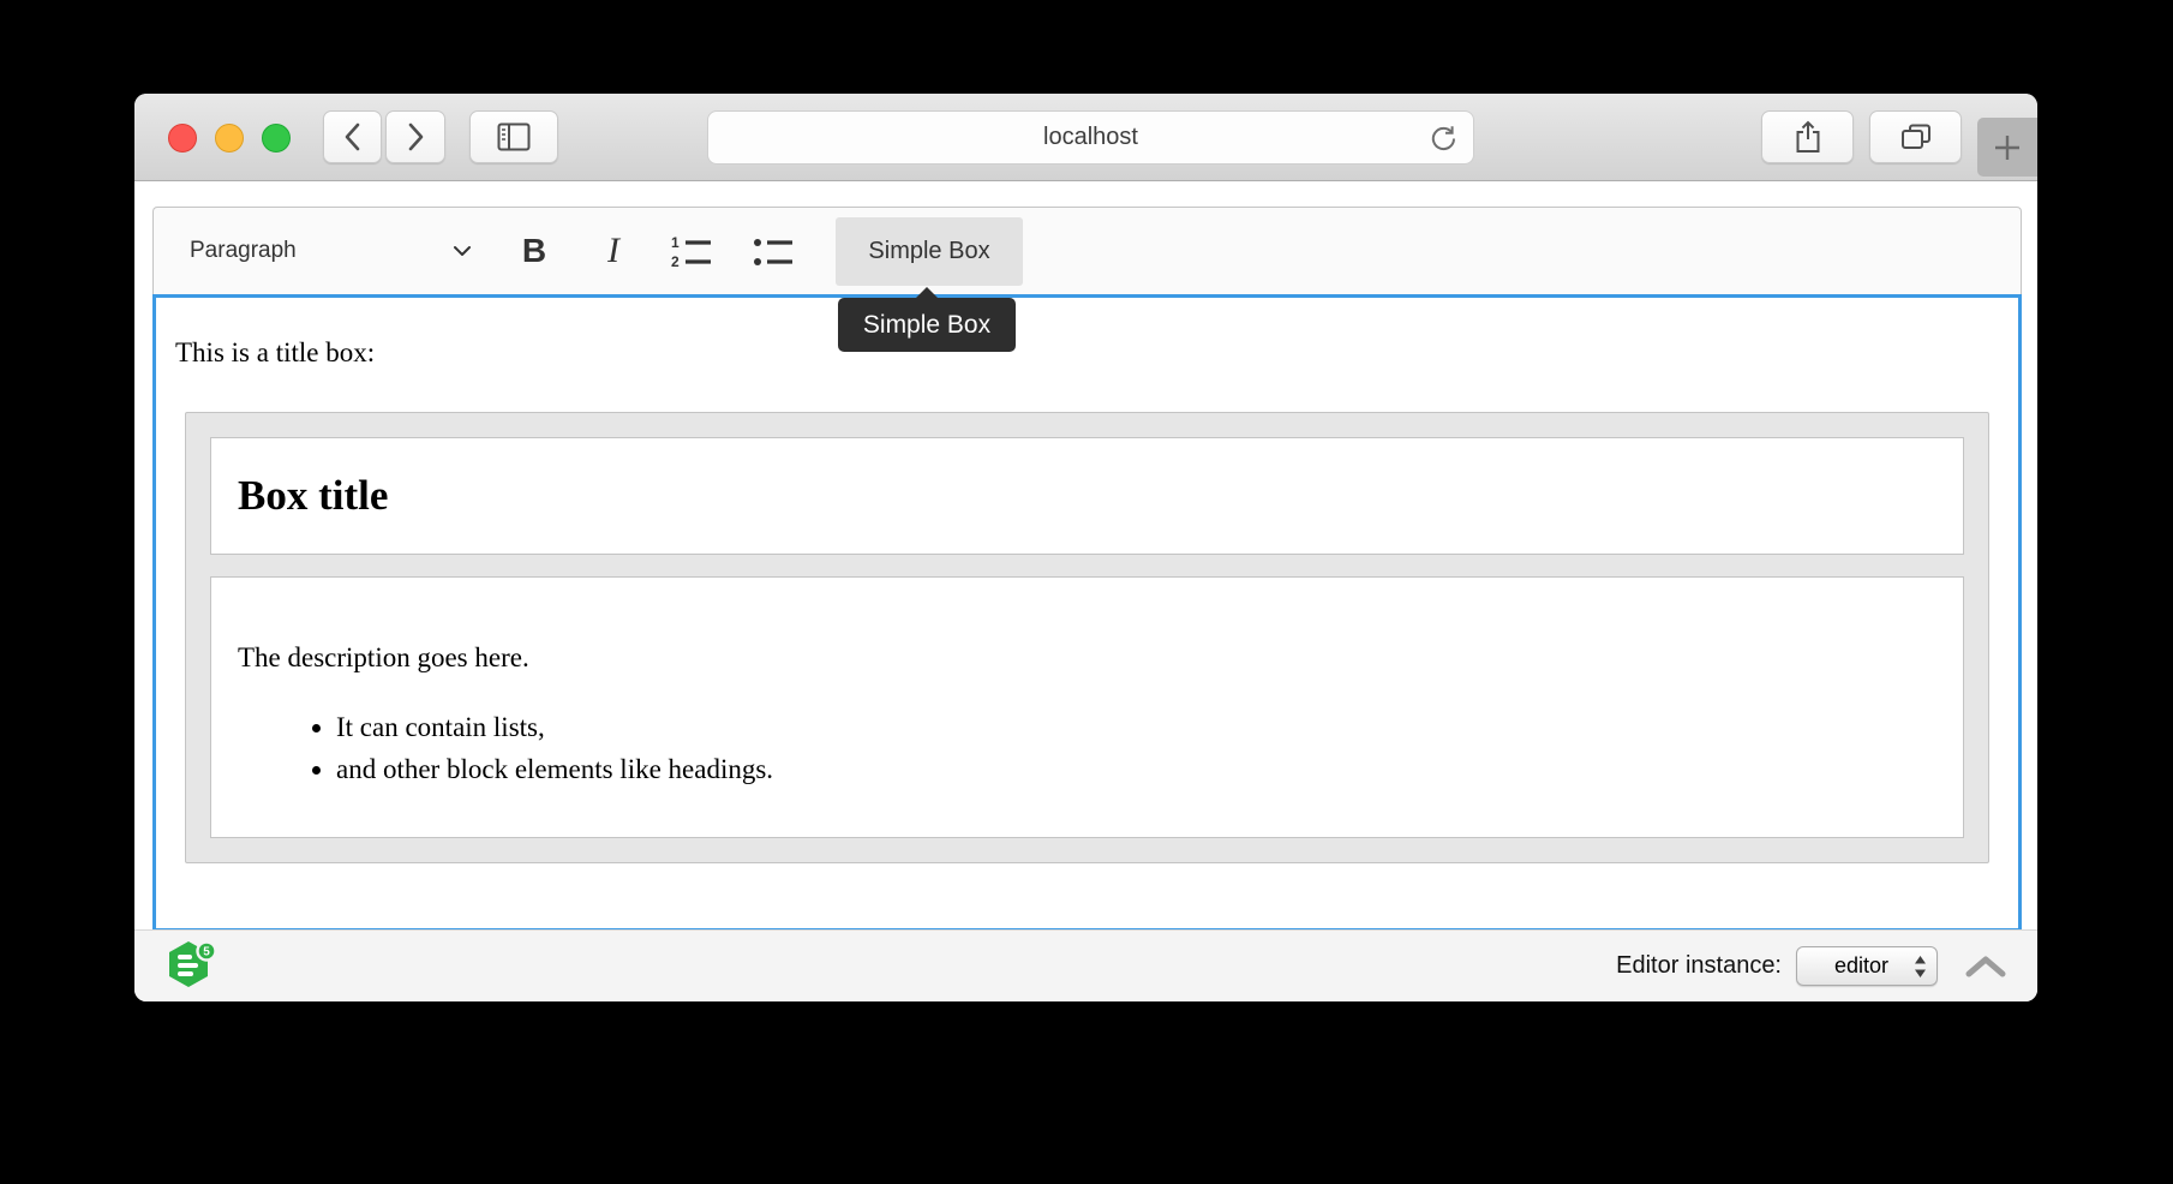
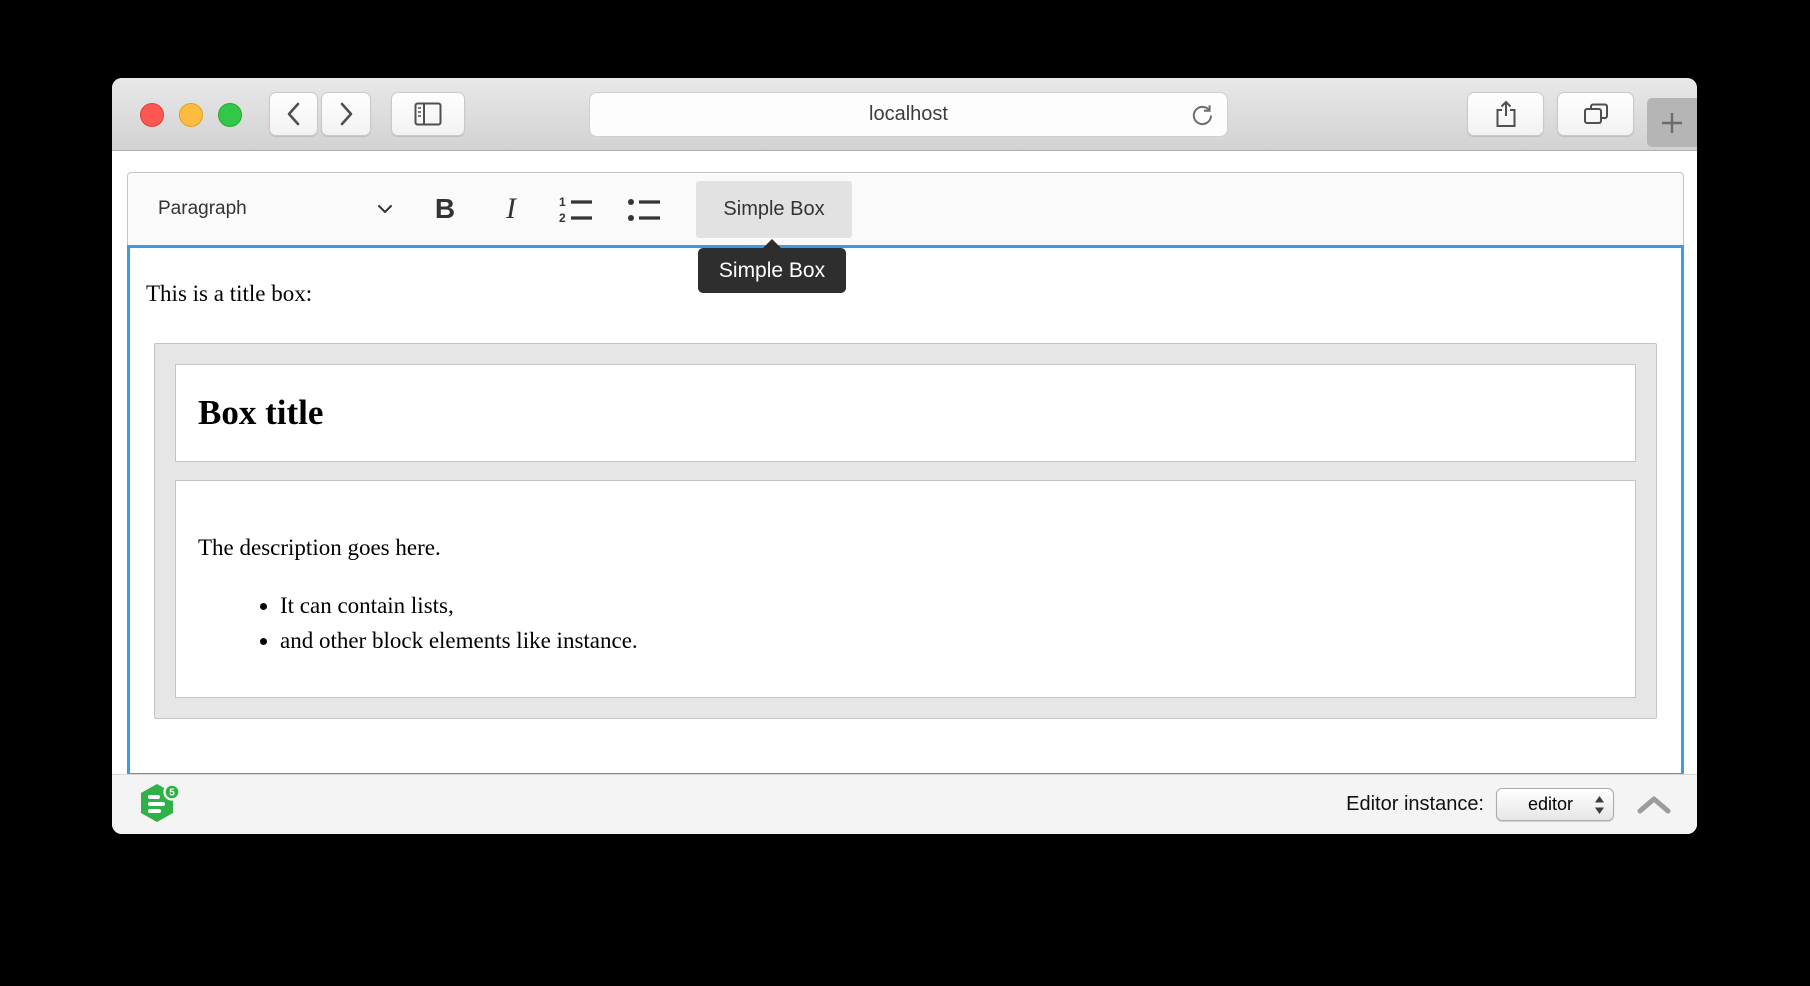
  localhost
  Paragraph
  B
  I
  1
  2
  Simple Box
  This is a title box:
  Box title
  The description goes here.
  It can contain lists,
- and other block elements like headings.
+ and other block elements like instance.
  Simple Box
  5
  Editor instance:
  editor
